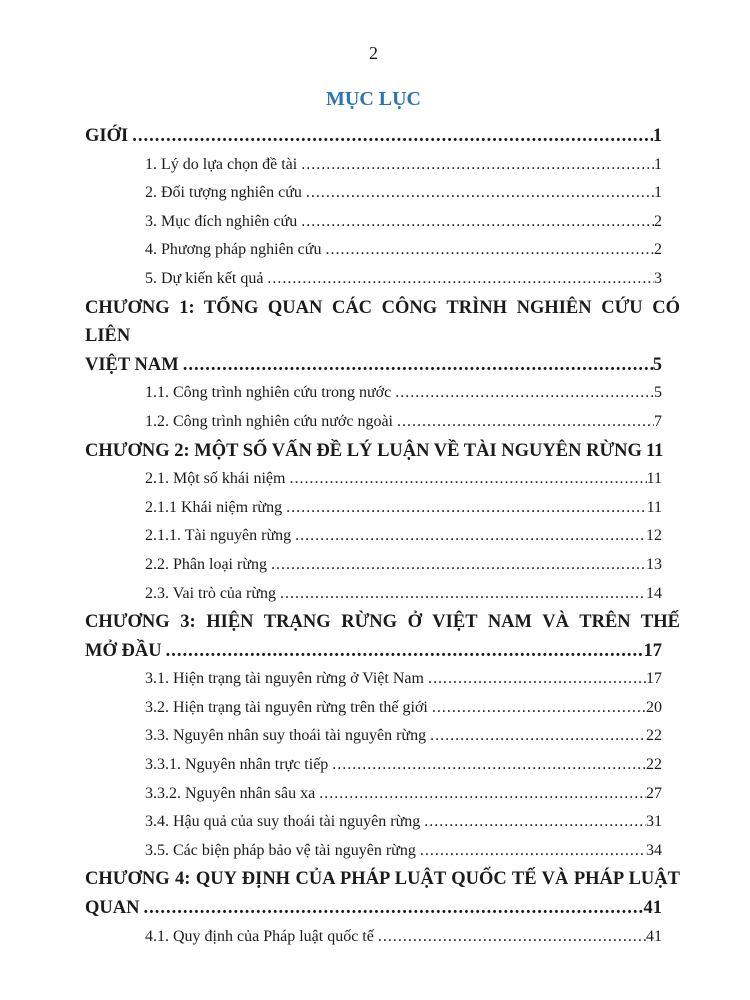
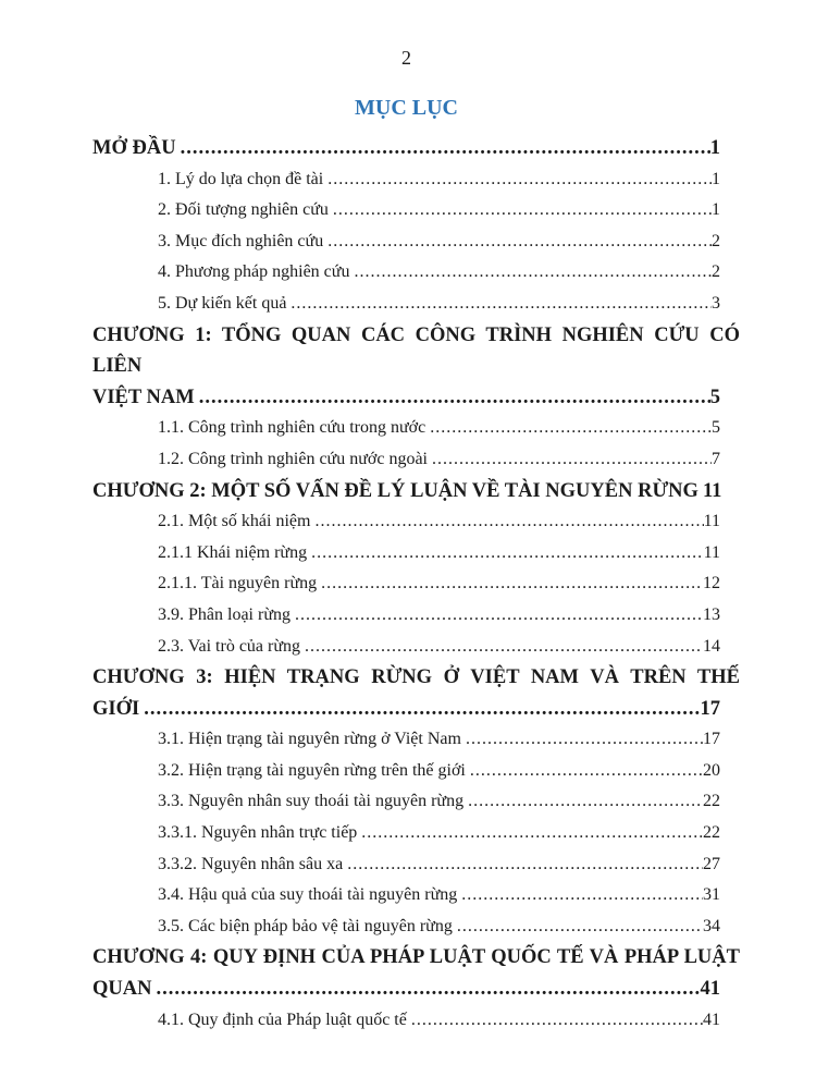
  2
  MỤC LỤC
- GIỚI
+ MỞ ĐẦU
  1
  1. Lý do lựa chọn đề tài
  1
  2. Đối tượng nghiên cứu
  1
  3. Mục đích nghiên cứu
  2
  4. Phương pháp nghiên cứu
  2
  5. Dự kiến kết quả
  3
  CHƯƠNG 1: TỔNG QUAN CÁC CÔNG TRÌNH NGHIÊN CỨU CÓ LIÊN
  VIỆT NAM
  5
  1.1. Công trình nghiên cứu trong nước
  5
  1.2. Công trình nghiên cứu nước ngoài
  7
  CHƯƠNG 2: MỘT SỐ VẤN ĐỀ LÝ LUẬN VỀ TÀI NGUYÊN RỪNG
  11
  2.1. Một số khái niệm
  11
  2.1.1 Khái niệm rừng
  11
  2.1.1. Tài nguyên rừng
  12
- 2.2. Phân loại rừng
+ 3.9. Phân loại rừng
  13
  2.3. Vai trò của rừng
  14
  CHƯƠNG 3: HIỆN TRẠNG RỪNG Ở VIỆT NAM VÀ TRÊN THẾ
- MỞ ĐẦU
+ GIỚI
  17
  3.1. Hiện trạng tài nguyên rừng ở Việt Nam
  17
  3.2. Hiện trạng tài nguyên rừng trên thế giới
  20
  3.3. Nguyên nhân suy thoái tài nguyên rừng
  22
  3.3.1. Nguyên nhân trực tiếp
  22
  3.3.2. Nguyên nhân sâu xa
  27
  3.4. Hậu quả của suy thoái tài nguyên rừng
  31
  3.5. Các biện pháp bảo vệ tài nguyên rừng
  34
  CHƯƠNG 4: QUY ĐỊNH CỦA PHÁP LUẬT QUỐC TẾ VÀ PHÁP LUẬT
  QUAN
  41
  4.1. Quy định của Pháp luật quốc tế
  41
